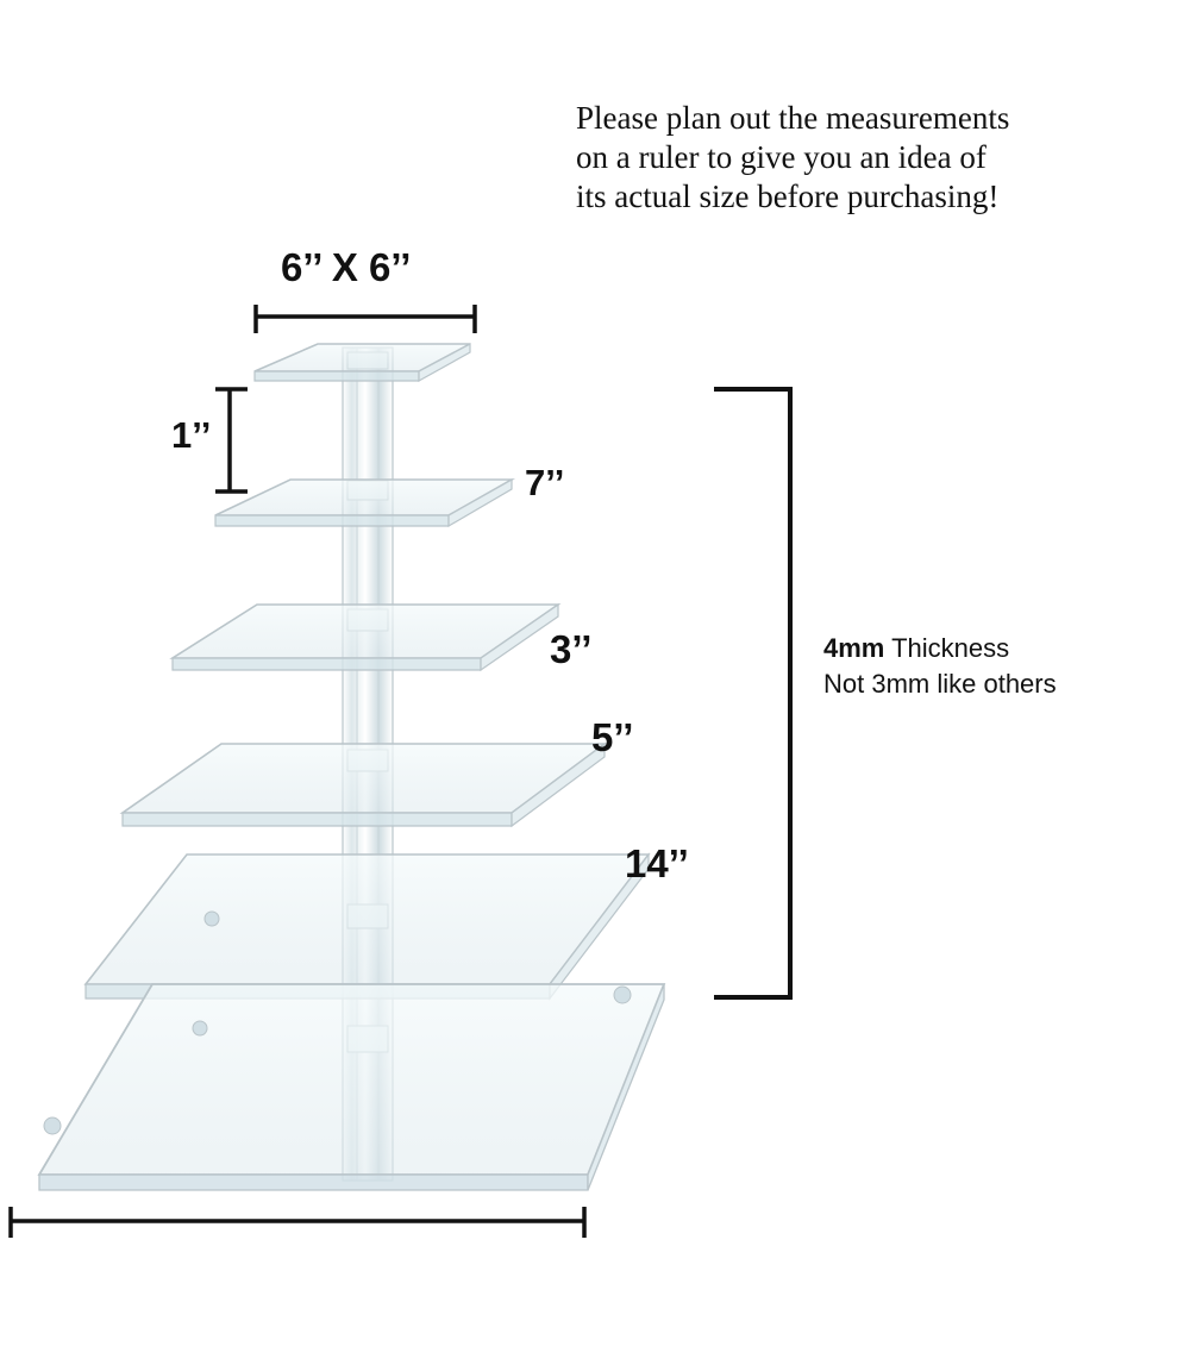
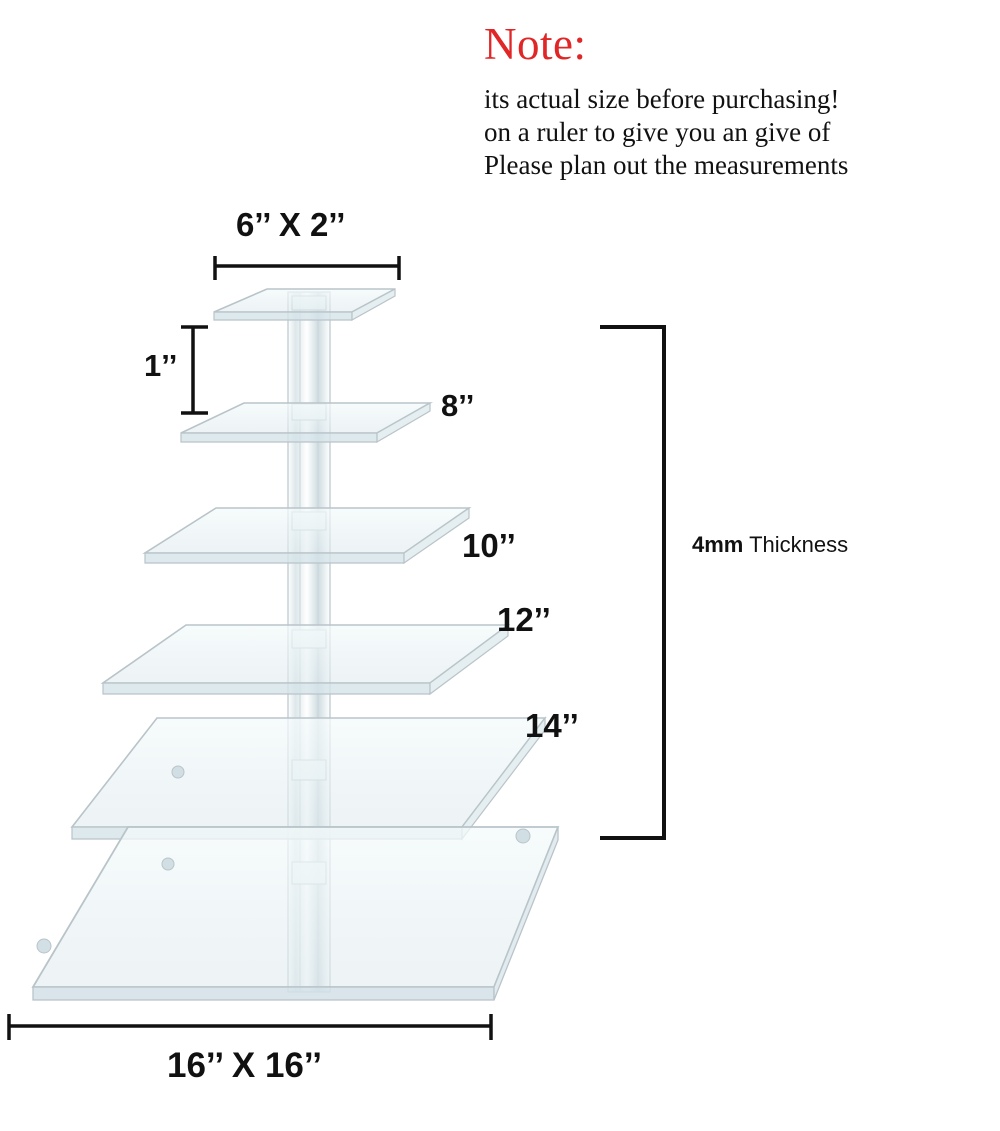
+ Note:
- Please plan out the measurements
+ its actual size before purchasing!
- on a ruler to give you an idea of
+ on a ruler to give you an give of
- its actual size before purchasing!
+ Please plan out the measurements
  4mm Thickness
- Not 3mm like others
- 6’’ X 6’’
+ 6’’ X 2’’
  1’’
- 7’’
+ 8’’
- 3’’
+ 10’’
- 5’’
+ 12’’
  14’’
+ 16’’ X 16’’
